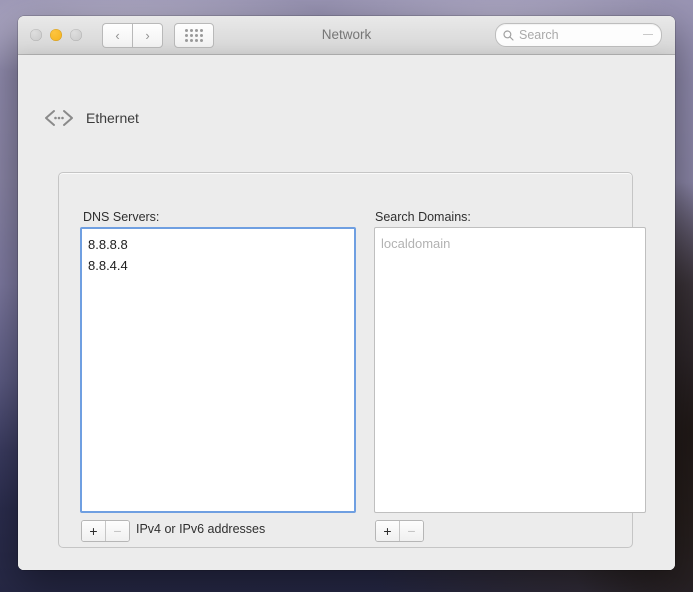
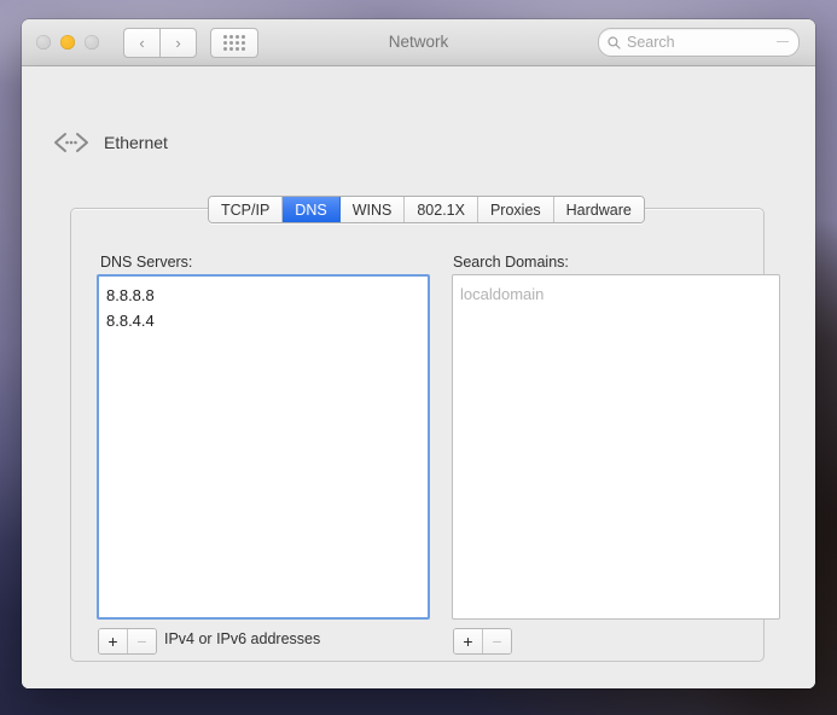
  ‹
  ›
  Network
  Search
  Ethernet
+ TCP/IP
+ DNS
+ WINS
+ 802.1X
+ Proxies
+ Hardware
  DNS Servers:
  Search Domains:
  8.8.8.8
  8.8.4.4
  localdomain
  +
  −
  IPv4 or IPv6 addresses
  +
  −
